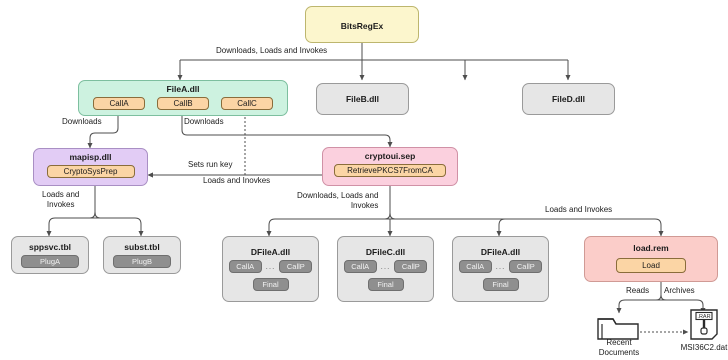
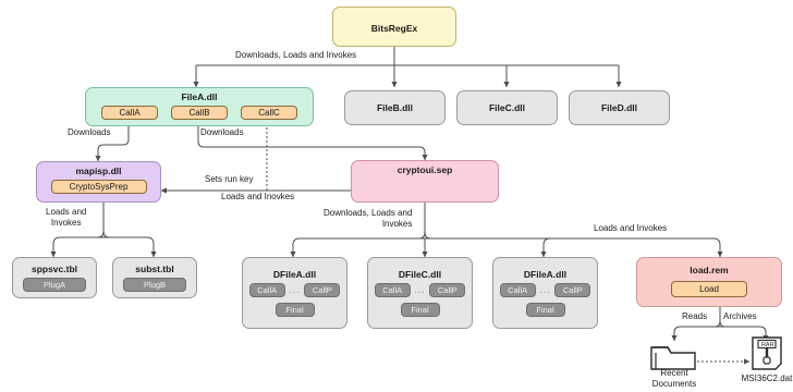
  BitsRegEx
  FileA.dll
  CallA
  CallB
  CallC
  FileB.dll
+ FileC.dll
  FileD.dll
  mapisp.dll
  CryptoSysPrep
  cryptoui.sep
- RetrievePKCS7FromCA
  sppsvc.tbl
  PlugA
  subst.tbl
  PlugB
  DFileA.dll
  CallA
  ...
  CallP
  Final
  DFileC.dll
  CallA
  ...
  CallP
  Final
  DFileA.dll
  CallA
  ...
  CallP
  Final
  load.rem
  Load
  Recent
  Documents
  MSI36C2.dat
  Downloads, Loads and Invokes
  Downloads
  Downloads
  Sets run key
  Loads and Inovkes
  Loads and
  Invokes
  Downloads, Loads and
  Invokes
  Loads and Invokes
  Reads
  Archives
